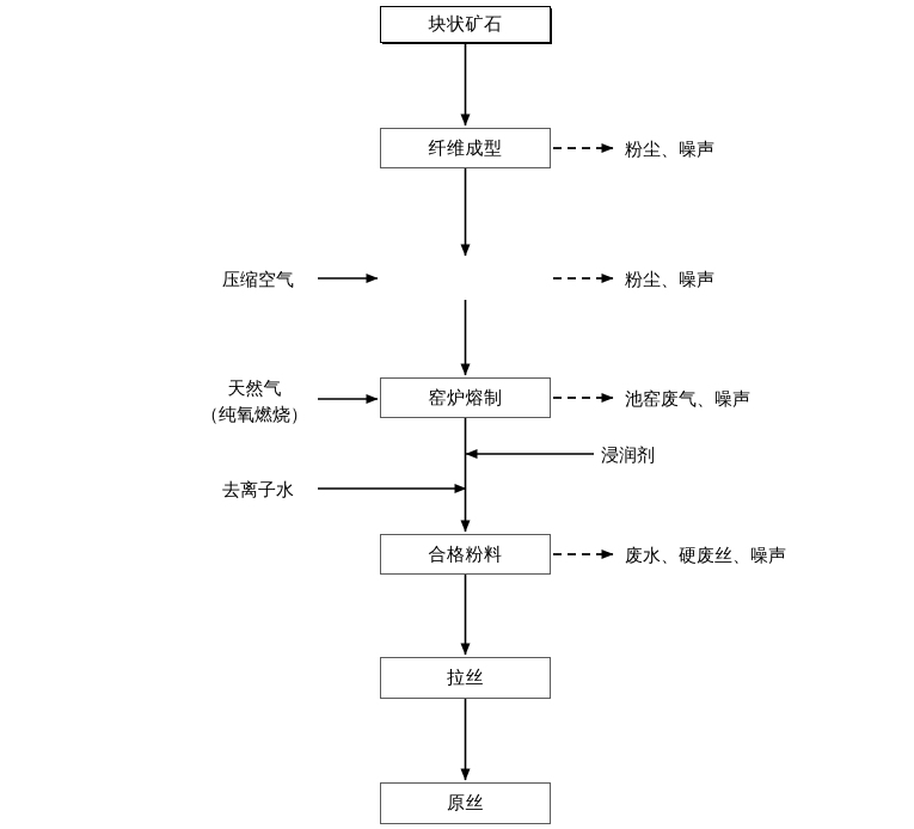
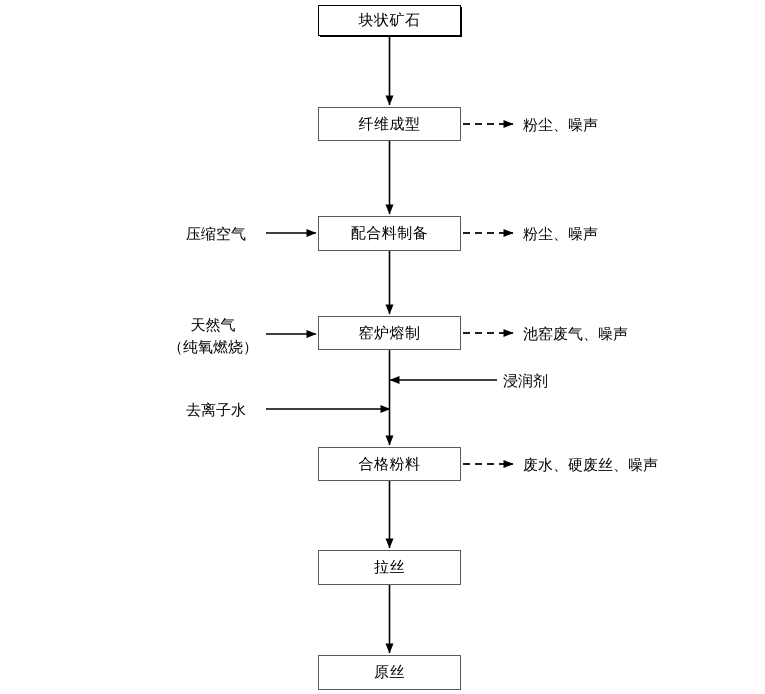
  块状矿石
  纤维成型
+ 配合料制备
  窑炉熔制
  合格粉料
  拉丝
  原丝
  压缩空气
  天然气
  （纯氧燃烧）
  去离子水
  浸润剂
  粉尘、噪声
  粉尘、噪声
  池窑废气、噪声
  废水、硬废丝、噪声
